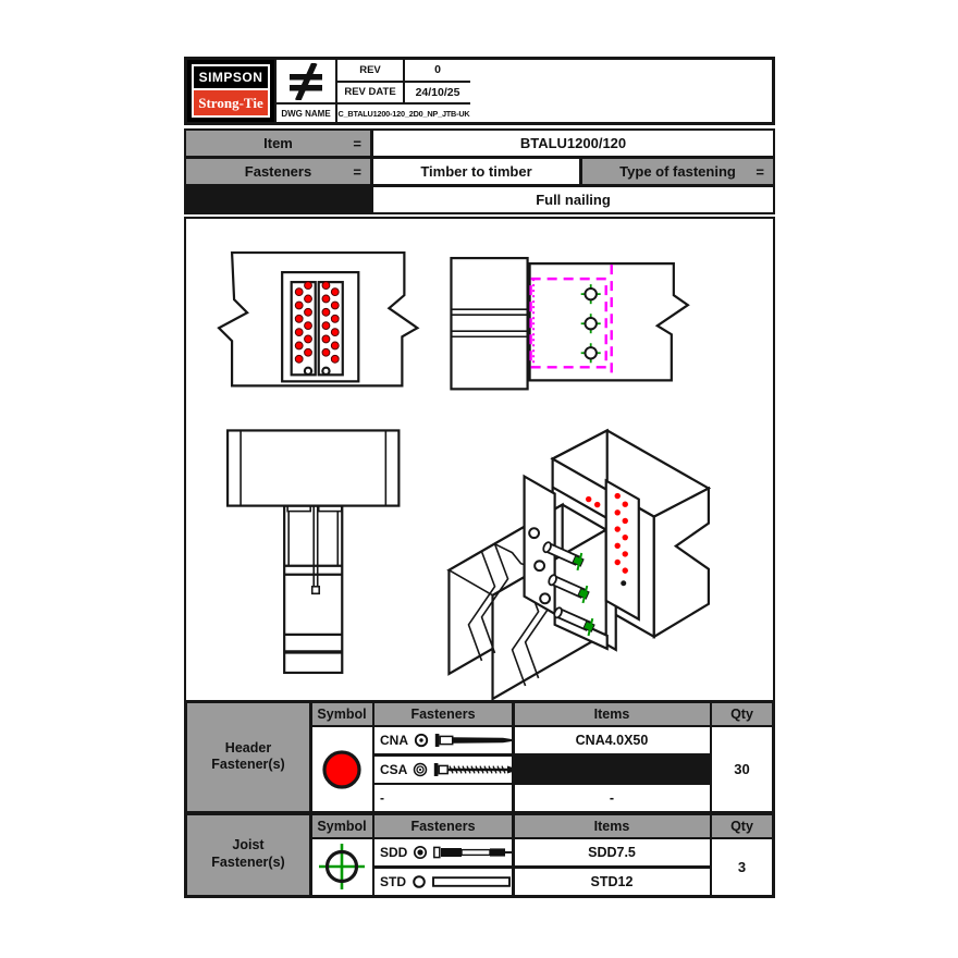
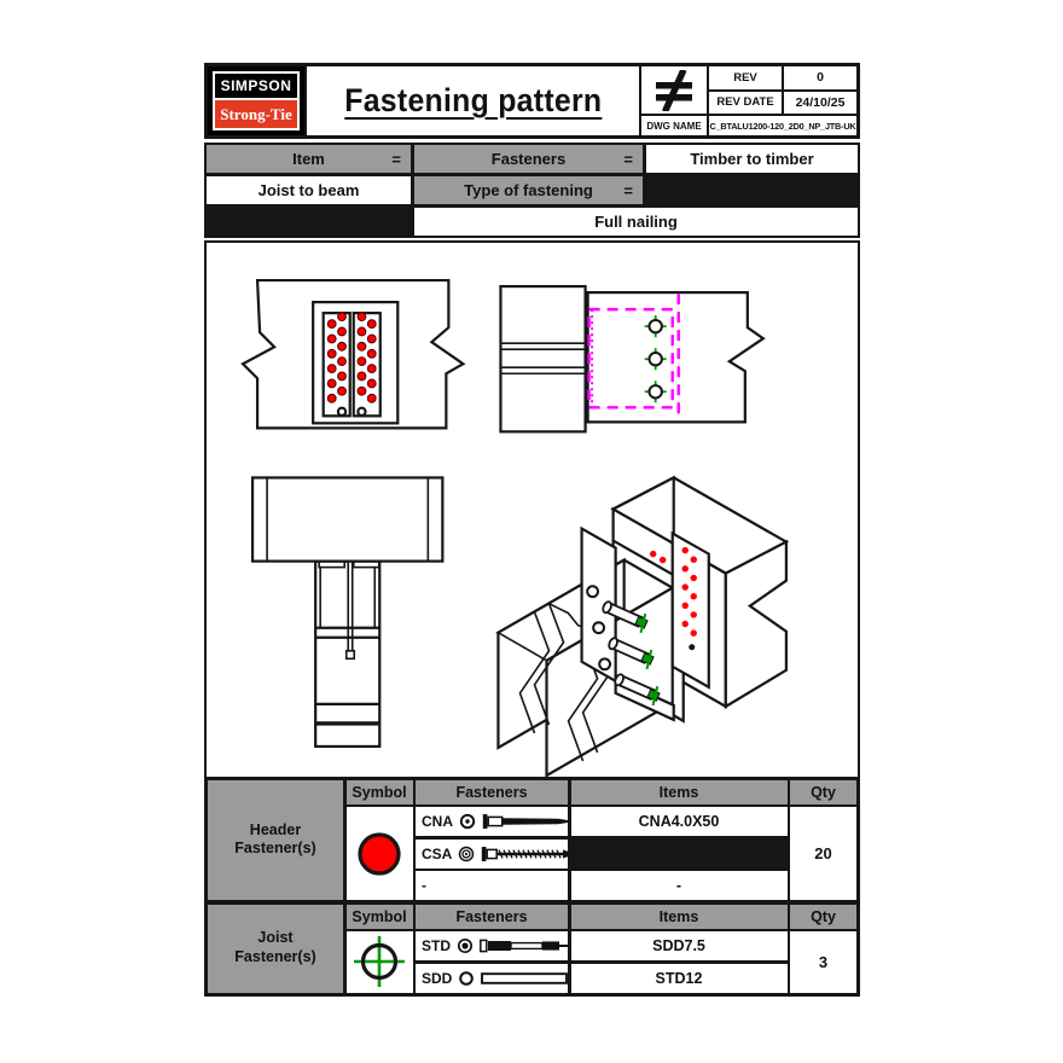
  SIMPSON
  Strong-Tie
+ Fastening pattern
  REV
  0
  REV DATE
  24/10/25
  DWG NAME
  C_BTALU1200-120_2D0_NP_JTB-UK
  Item
  =
- BTALU1200/120
  Fasteners
  =
  Timber to timber
+ Joist to beam
  Type of fastening
  =
  Full nailing
  Header Fastener(s)
  Symbol
  Fasteners
  Items
  Qty
  CNA
  CNA4.0X50
  CSA
  -
  -
- 30
+ 20
  Joist Fastener(s)
  Symbol
  Fasteners
  Items
  Qty
- SDD
+ STD
  SDD7.5
- STD
+ SDD
  STD12
  3
